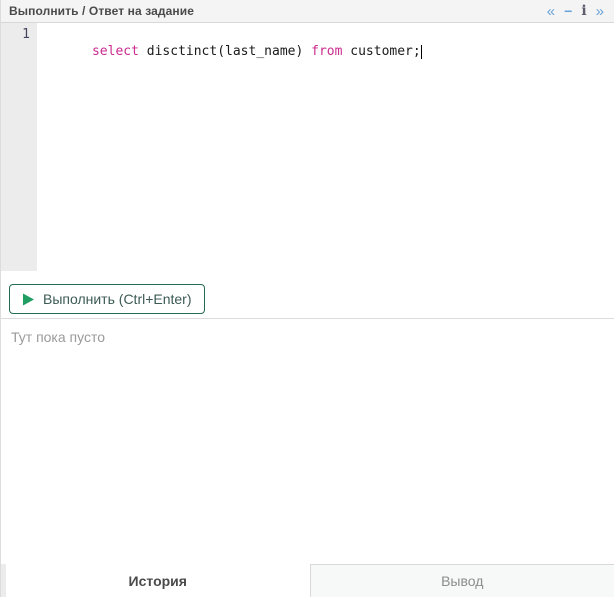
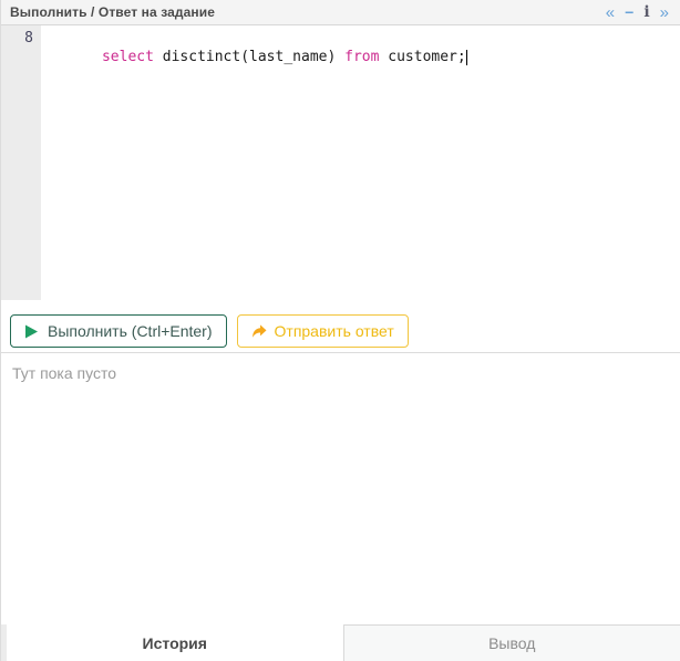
  Выполнить / Ответ на задание
  «
  −
  i
  »
- 1
+ 8
  select disctinct(last_name) from customer;
  Выполнить (Ctrl+Enter)
+ Отправить ответ
  Тут пока пусто
  История
  Вывод
